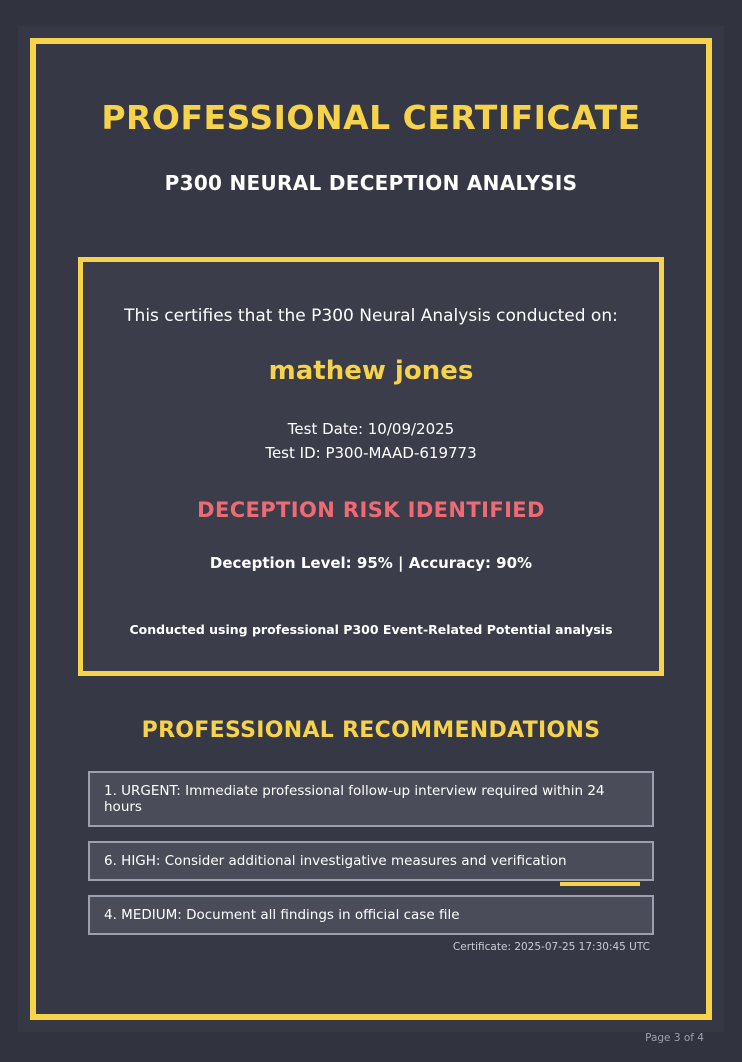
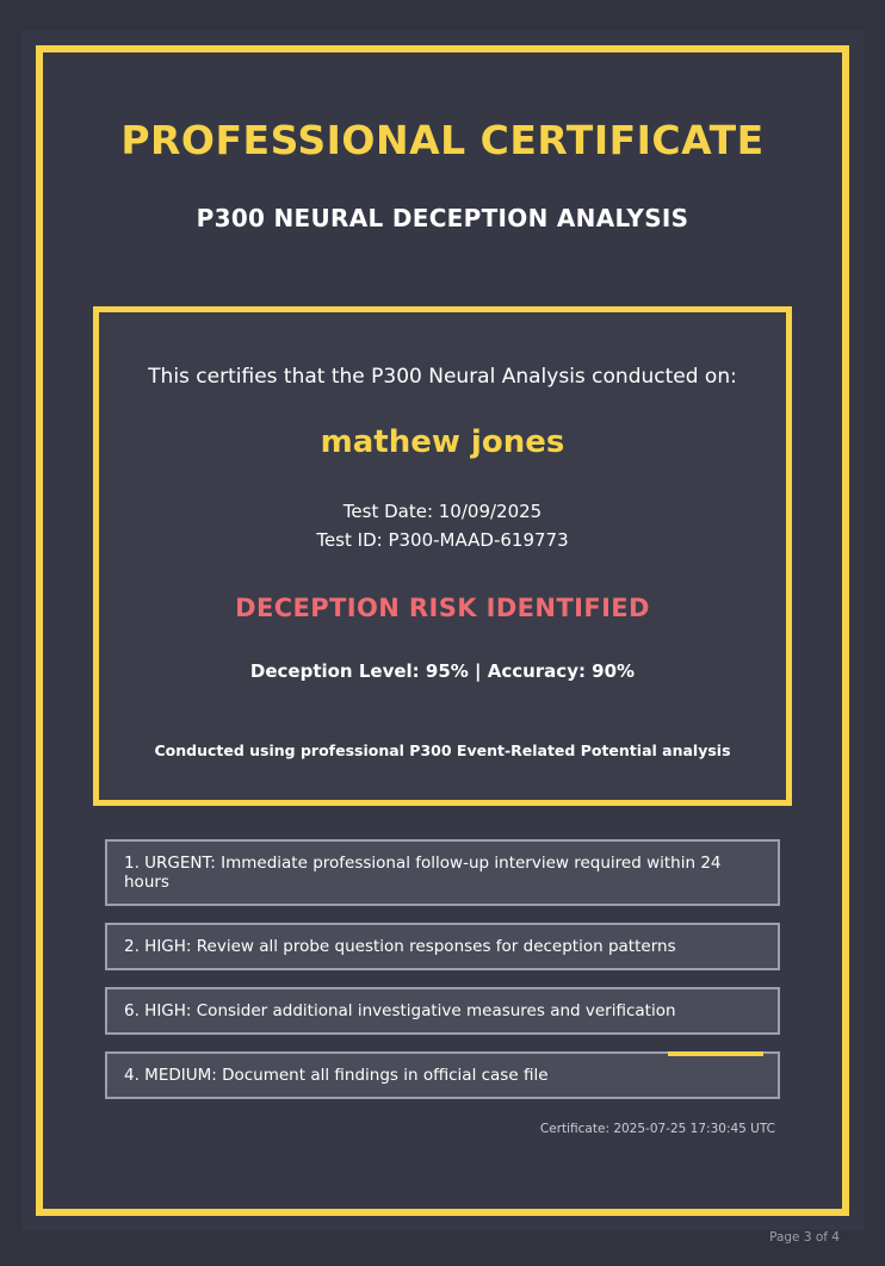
  PROFESSIONAL CERTIFICATE
  P300 NEURAL DECEPTION ANALYSIS
  This certifies that the P300 Neural Analysis conducted on:
  mathew jones
  Test Date: 10/09/2025
  Test ID: P300-MAAD-619773
  DECEPTION RISK IDENTIFIED
  Deception Level: 95% | Accuracy: 90%
  Conducted using professional P300 Event-Related Potential analysis
- PROFESSIONAL RECOMMENDATIONS
  1. URGENT: Immediate professional follow-up interview required within 24 hours
+ 2. HIGH: Review all probe question responses for deception patterns
  6. HIGH: Consider additional investigative measures and verification
  4. MEDIUM: Document all findings in official case file
  Certificate: 2025-07-25 17:30:45 UTC
  Page 3 of 4
